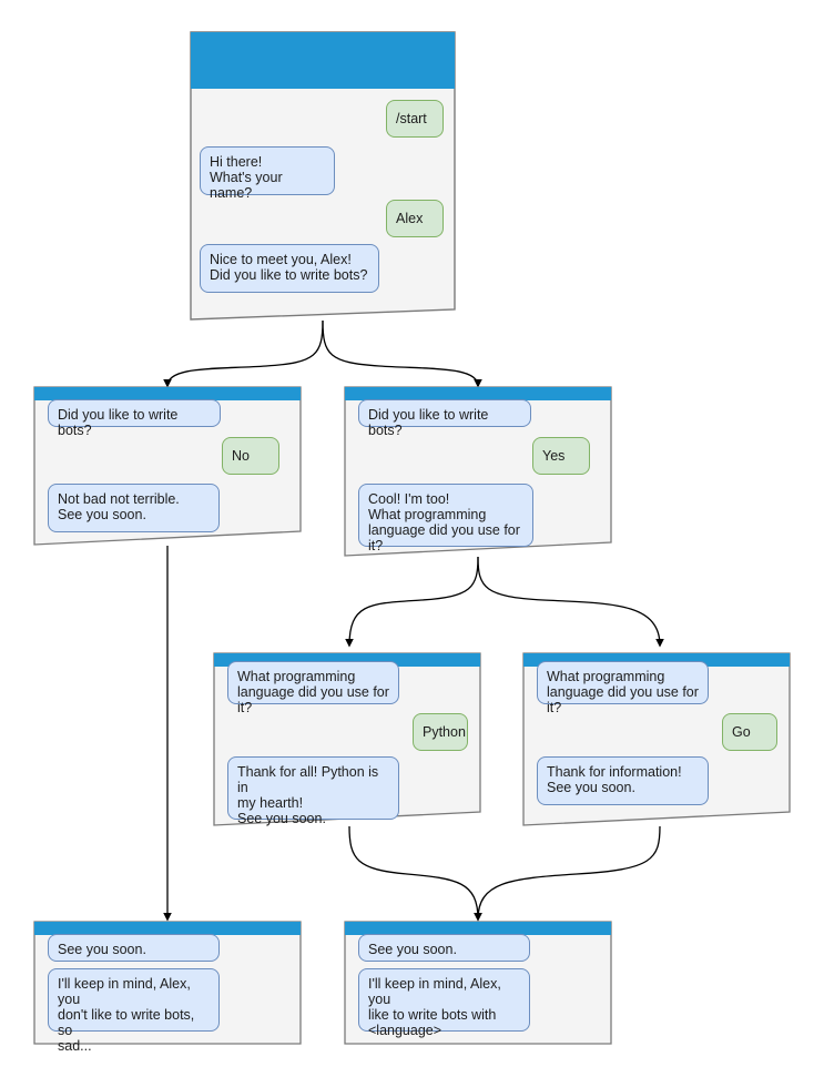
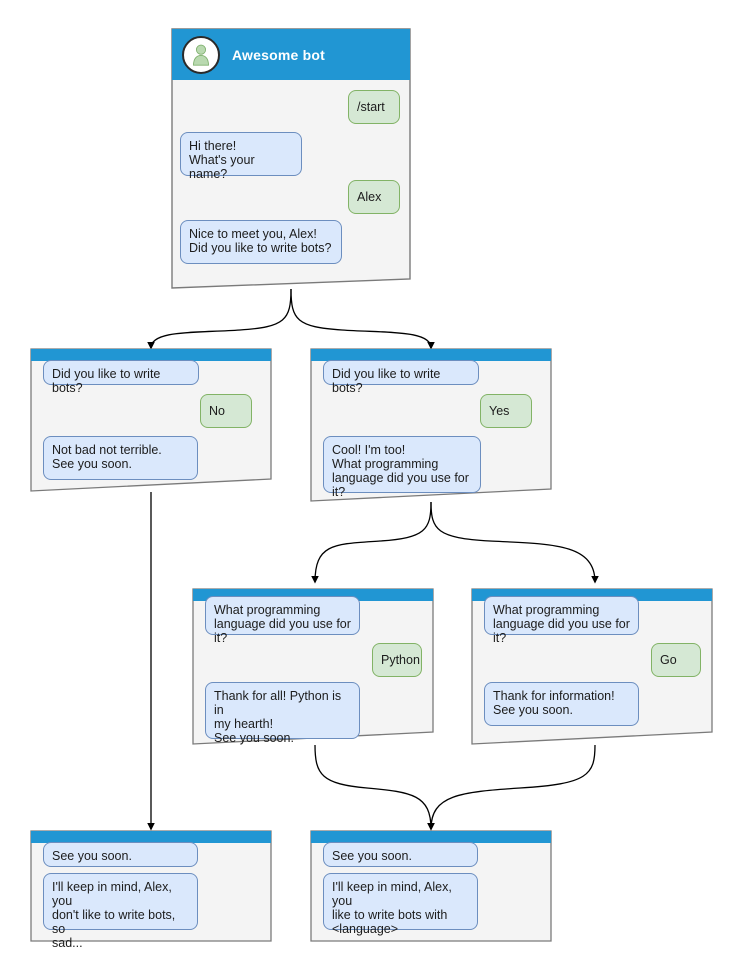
+ Awesome bot
  /start
  Hi there!
  What's your name?
  Alex
  Nice to meet you, Alex!
  Did you like to write bots?
  Did you like to write bots?
  No
  Not bad not terrible.
  See you soon.
  Did you like to write bots?
  Yes
  Cool! I'm too!
  What programming
  language did you use for it?
  What programming
  language did you use for it?
  Python
  Thank for all! Python is in
  my hearth!
  See you soon.
  What programming
  language did you use for it?
  Go
  Thank for information!
  See you soon.
  See you soon.
  I'll keep in mind, Alex, you
  don't like to write bots, so
  sad...
  See you soon.
  I'll keep in mind, Alex, you
  like to write bots with
  <language>
